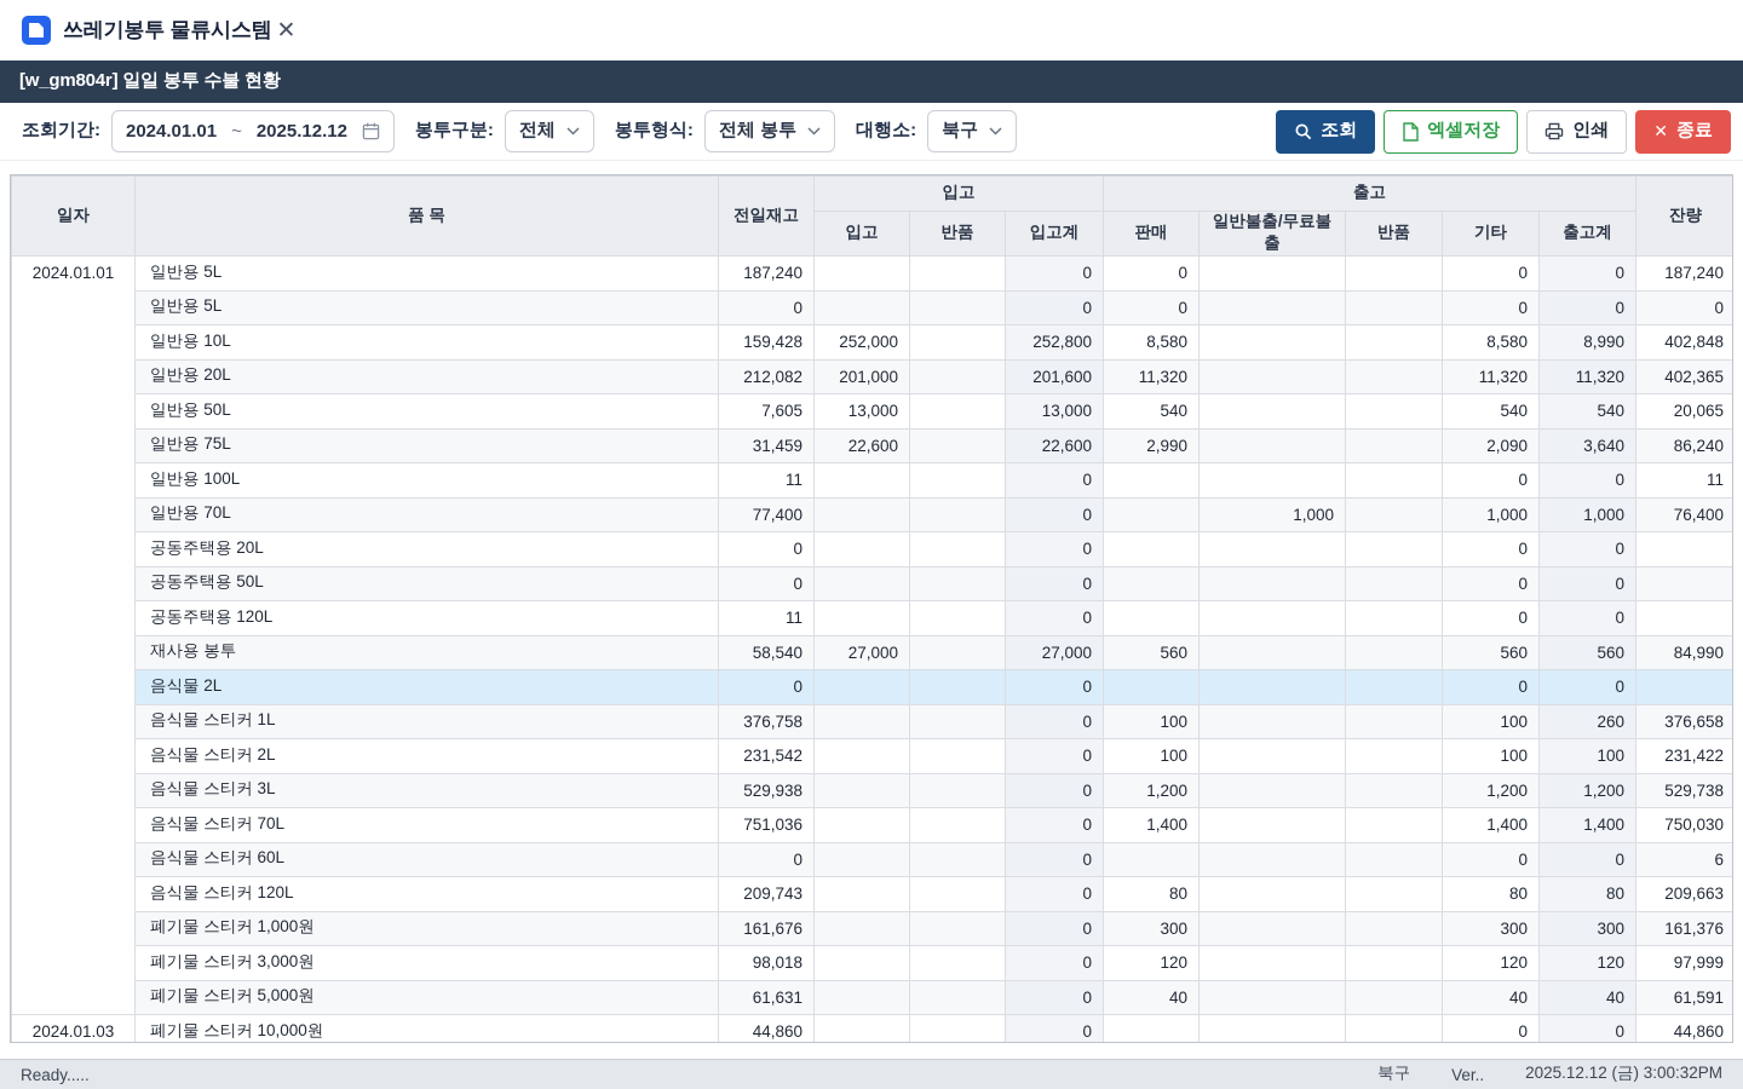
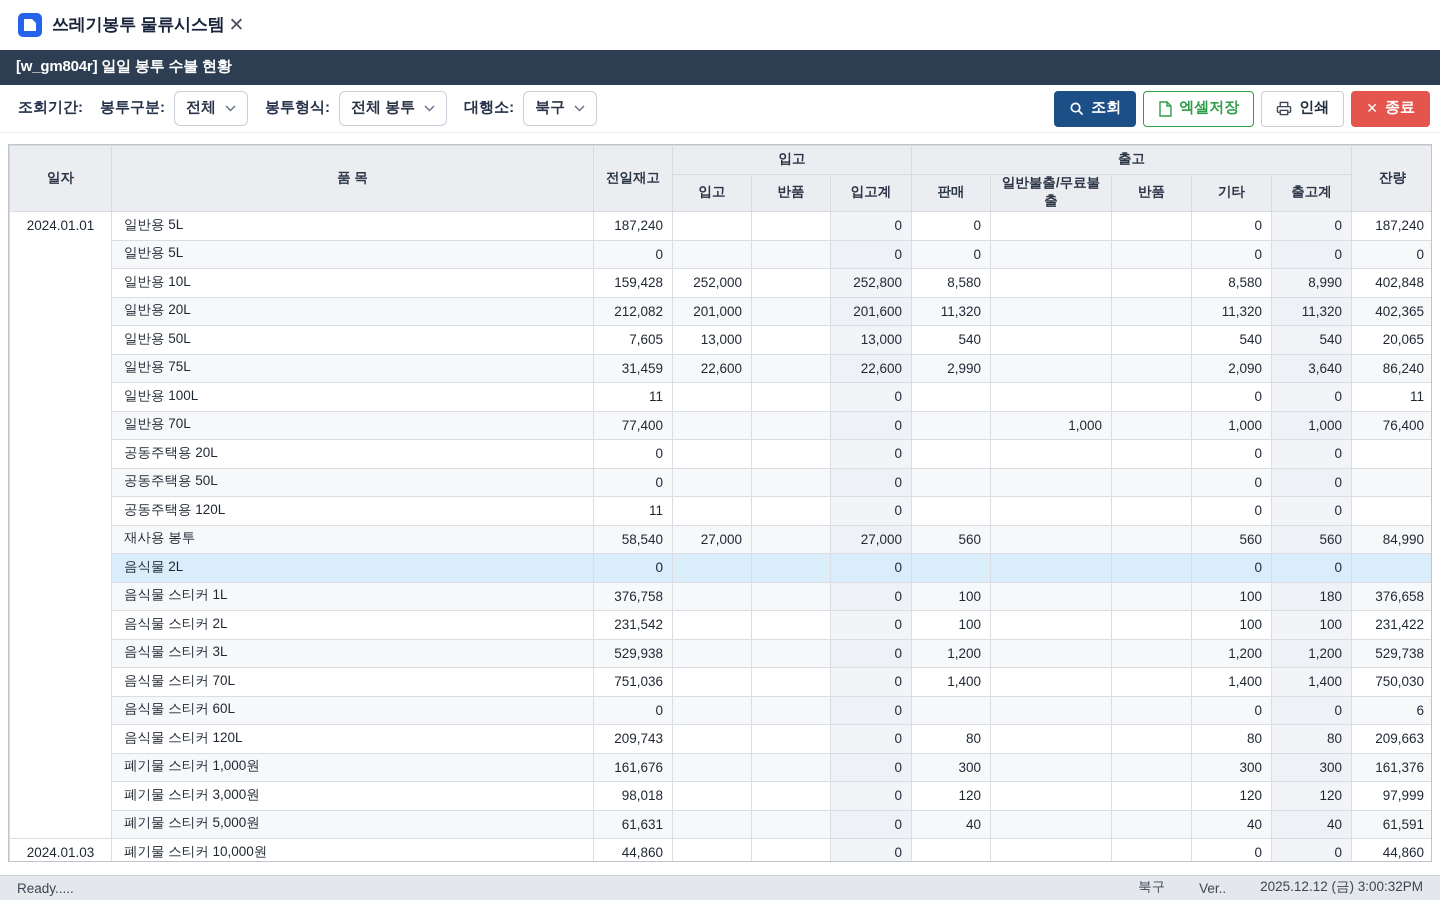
  쓰레기봉투 물류시스템
  ✕
  [w_gm804r] 일일 봉투 수불 현황
  조회기간:
- 2024.01.01
- ~
- 2025.12.12
  봉투구분:
  전체
  봉투형식:
  전체 봉투
  대행소:
  북구
  조회
  엑셀저장
  인쇄
  ✕
  종료
  일자	품 목	전일재고	입고	출고	잔량
  입고	반품	입고계	판매	일반불출/무료불출	반품	기타	출고계
  2024.01.01	일반용 5L	187,240			0	0			0	0	187,240
  일반용 5L	0			0	0			0	0	0
  일반용 10L	159,428	252,000		252,800	8,580			8,580	8,990	402,848
  일반용 20L	212,082	201,000		201,600	11,320			11,320	11,320	402,365
  일반용 50L	7,605	13,000		13,000	540			540	540	20,065
  일반용 75L	31,459	22,600		22,600	2,990			2,090	3,640	86,240
  일반용 100L	11			0				0	0	11
  일반용 70L	77,400			0		1,000		1,000	1,000	76,400
  공동주택용 20L	0			0				0	0
  공동주택용 50L	0			0				0	0
  공동주택용 120L	11			0				0	0
  재사용 봉투	58,540	27,000		27,000	560			560	560	84,990
  음식물 2L	0			0				0	0
- 음식물 스티커 1L	376,758			0	100			100	260	376,658
+ 음식물 스티커 1L	376,758			0	100			100	180	376,658
  음식물 스티커 2L	231,542			0	100			100	100	231,422
  음식물 스티커 3L	529,938			0	1,200			1,200	1,200	529,738
  음식물 스티커 70L	751,036			0	1,400			1,400	1,400	750,030
  음식물 스티커 60L	0			0				0	0	6
  음식물 스티커 120L	209,743			0	80			80	80	209,663
  폐기물 스티커 1,000원	161,676			0	300			300	300	161,376
  폐기물 스티커 3,000원	98,018			0	120			120	120	97,999
  폐기물 스티커 5,000원	61,631			0	40			40	40	61,591
  2024.01.03	폐기물 스티커 10,000원	44,860			0				0	0	44,860
  Ready.....
  북구
  Ver..
  2025.12.12 (금) 3:00:32PM
